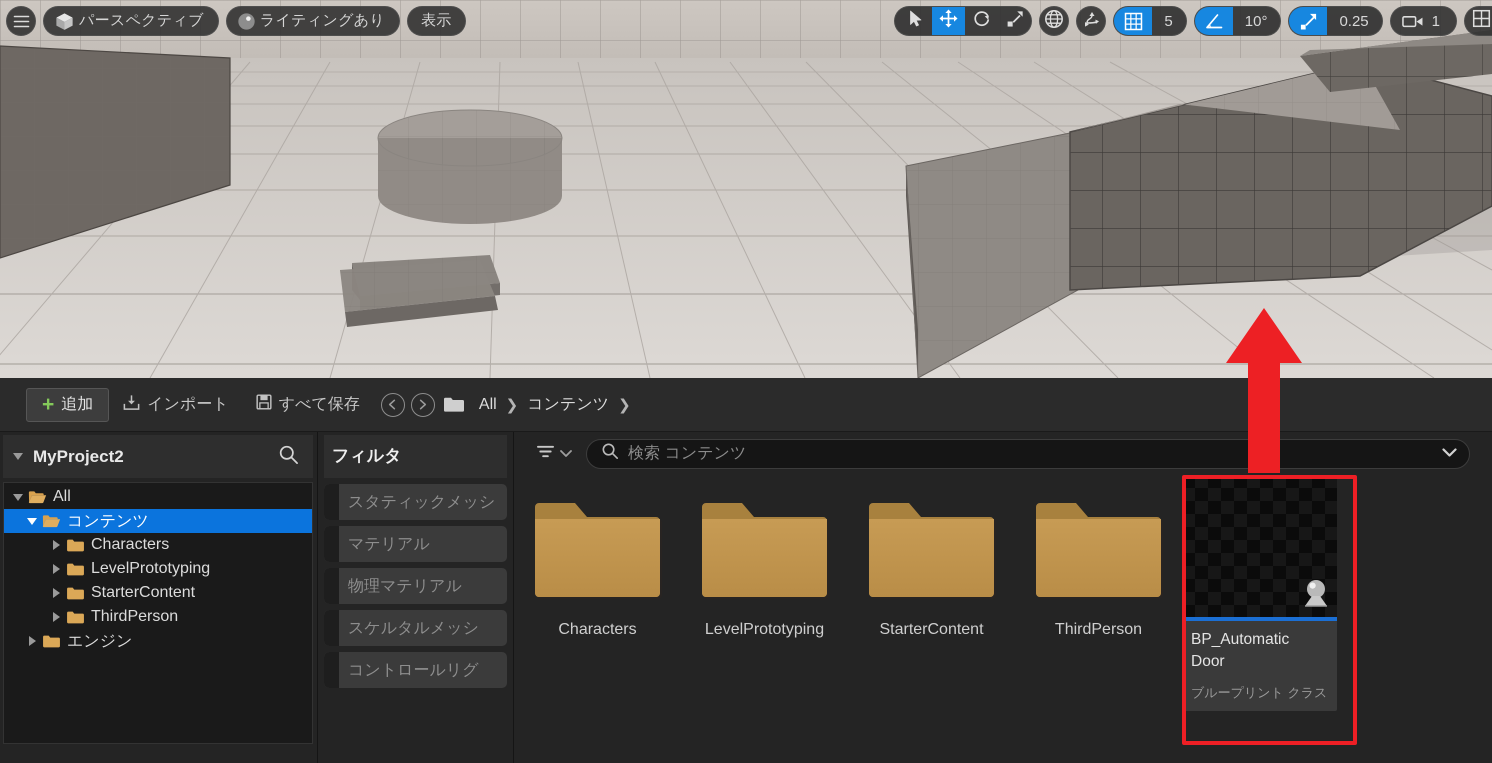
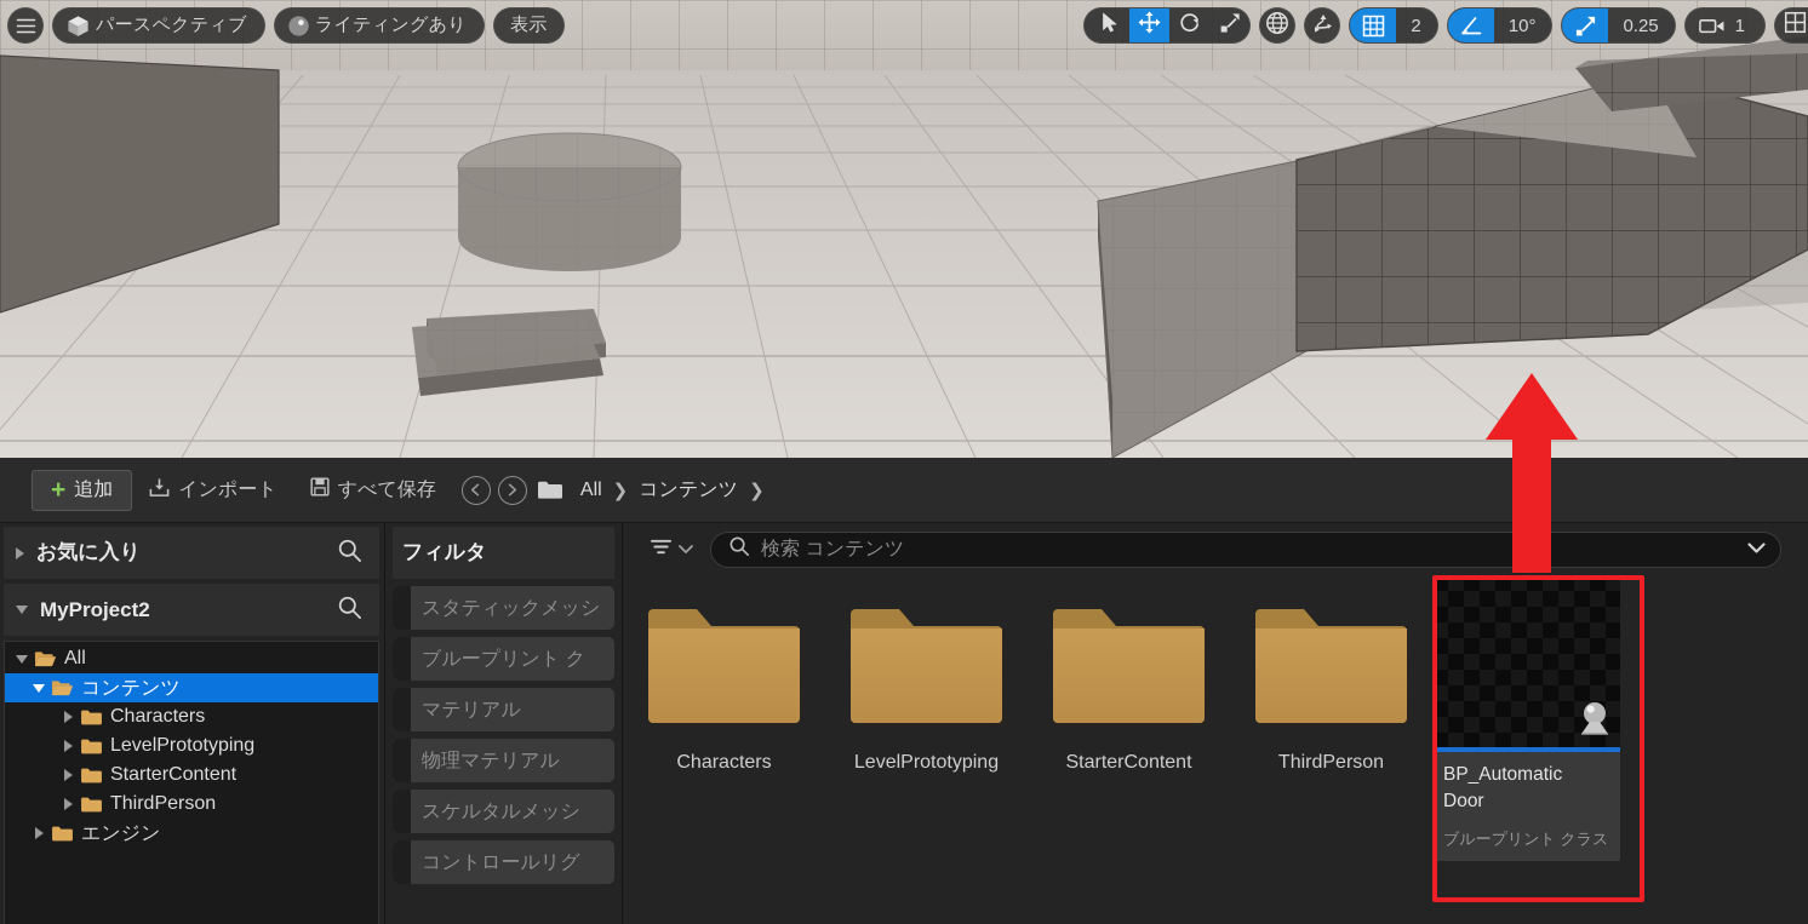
  パースペクティブ
  ライティングあり
  表示
- 5
+ 2
  10°
  0.25
  1
  +
  追加
  インポート
  すべて保存
  All
  ❯
  コンテンツ
  ❯
+ お気に入り
  MyProject2
  All
  コンテンツ
  Characters
  LevelPrototyping
  StarterContent
  ThirdPerson
  エンジン
  フィルタ
  スタティックメッシ
+ ブループリント ク
  マテリアル
  物理マテリアル
  スケルタルメッシ
  コントロールリグ
  検索 コンテンツ
  Characters
  LevelPrototyping
  StarterContent
  ThirdPerson
  BP_Automatic
  Door
  ブループリント クラス
